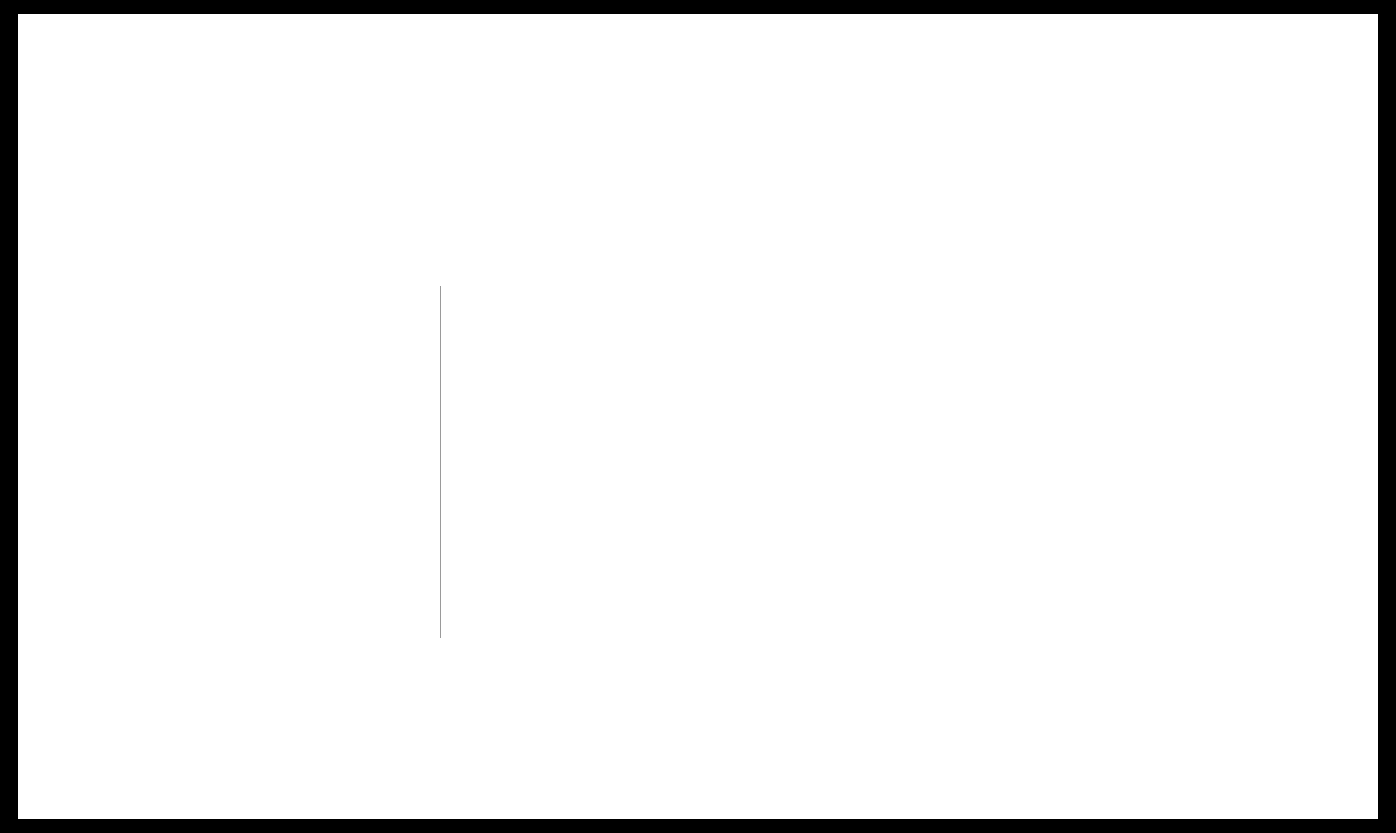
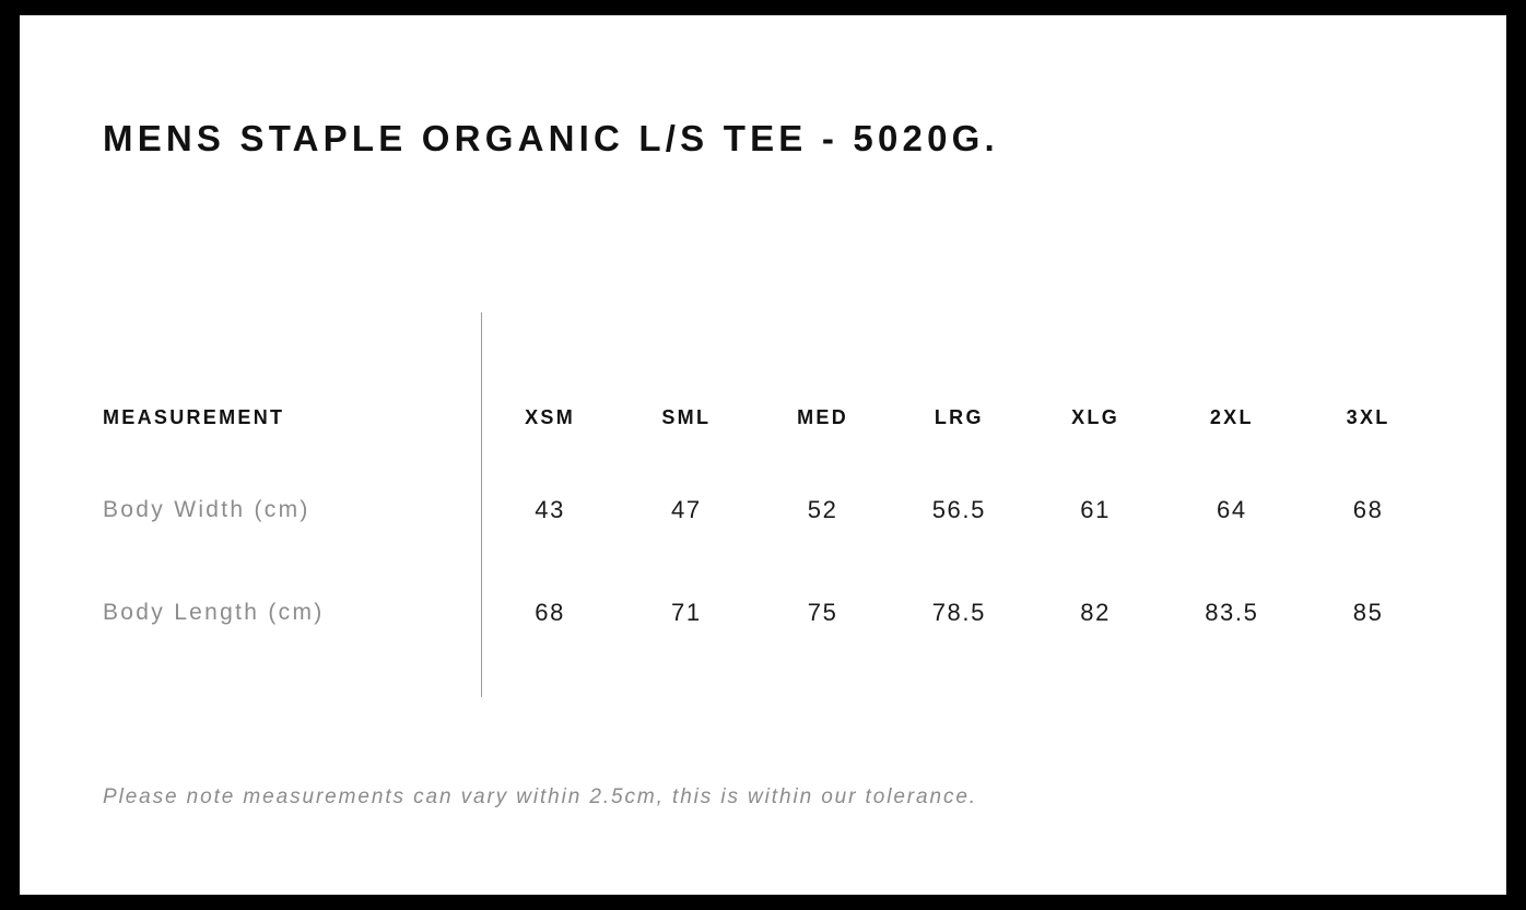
+ MENS STAPLE ORGANIC L/S TEE - 5020G.
+ MEASUREMENT	XSM	SML	MED	LRG	XLG	2XL	3XL
+ Body Width (cm)	43	47	52	56.5	61	64	68
+ Body Length (cm)	68	71	75	78.5	82	83.5	85
+ Please note measurements can vary within 2.5cm, this is within our tolerance.
